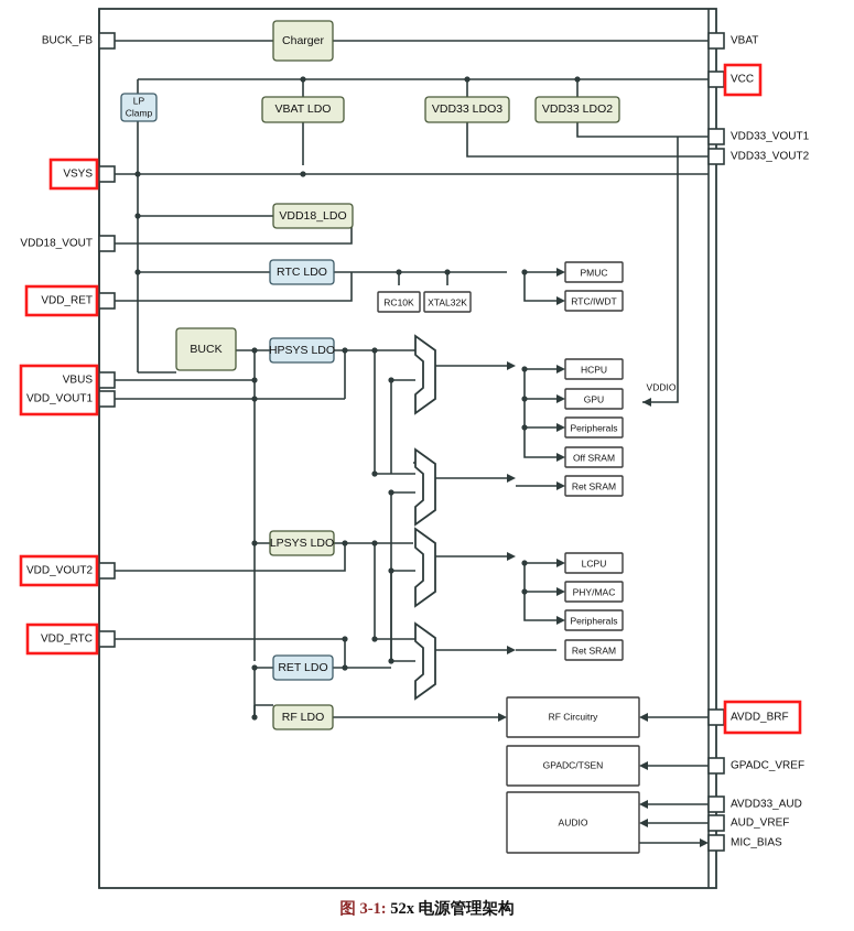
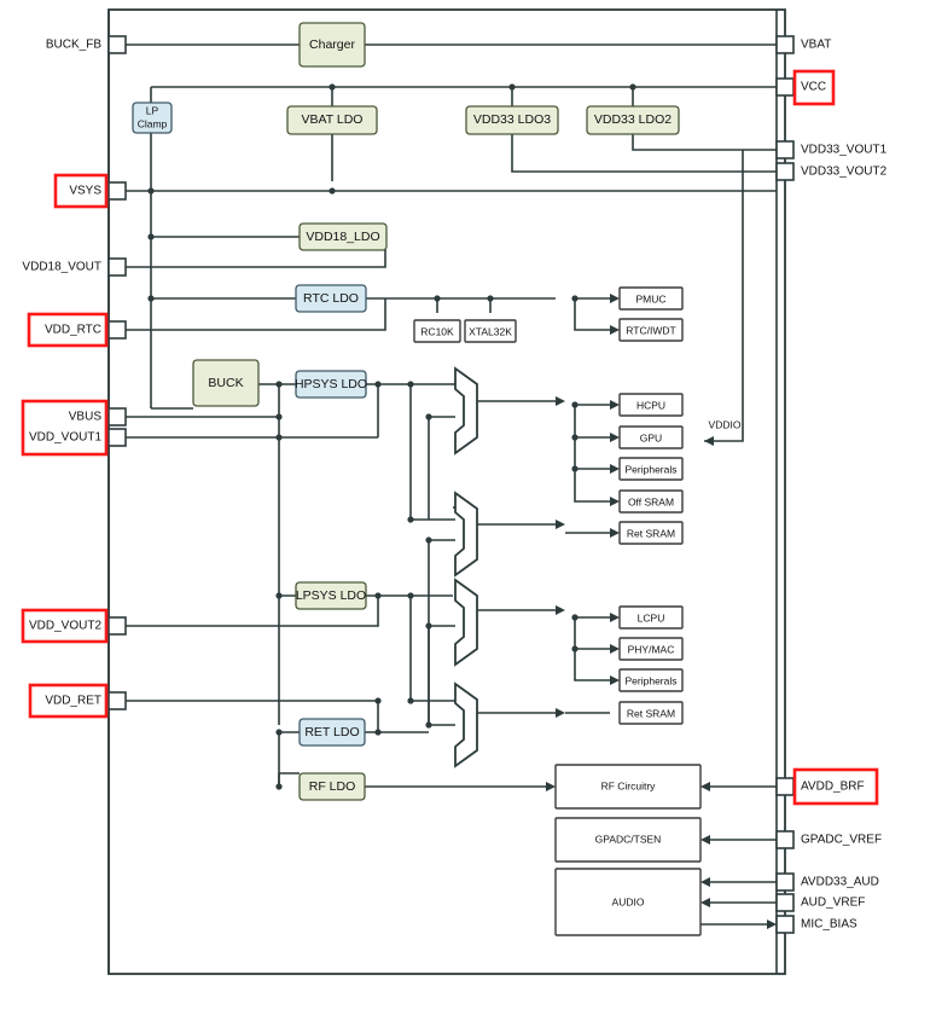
  PMUC
  RTC/IWDT
  HCPU
  GPU
  Peripherals
  Off SRAM
  Ret SRAM
  LCPU
  PHY/MAC
  Peripherals
  Ret SRAM
  Charger
  LP
  Clamp
  VBAT LDO
  VDD33 LDO3
  VDD33 LDO2
  VDD18_LDO
  RTC LDO
  RC10K
  XTAL32K
  BUCK
  HPSYS LDO
  LPSYS LDO
  RET LDO
  RF LDO
  RF Circuitry
  GPADC/TSEN
  AUDIO
  VDDIO
  BUCK_FB
  VSYS
  VDD18_VOUT
- VDD_RET
+ VDD_RTC
  VBUS
  VDD_VOUT1
  VDD_VOUT2
- VDD_RTC
+ VDD_RET
  VBAT
  VCC
  VDD33_VOUT1
  VDD33_VOUT2
  AVDD_BRF
  GPADC_VREF
  AVDD33_AUD
  AUD_VREF
  MIC_BIAS
- 图 3-1: 52x 电源管理架构
